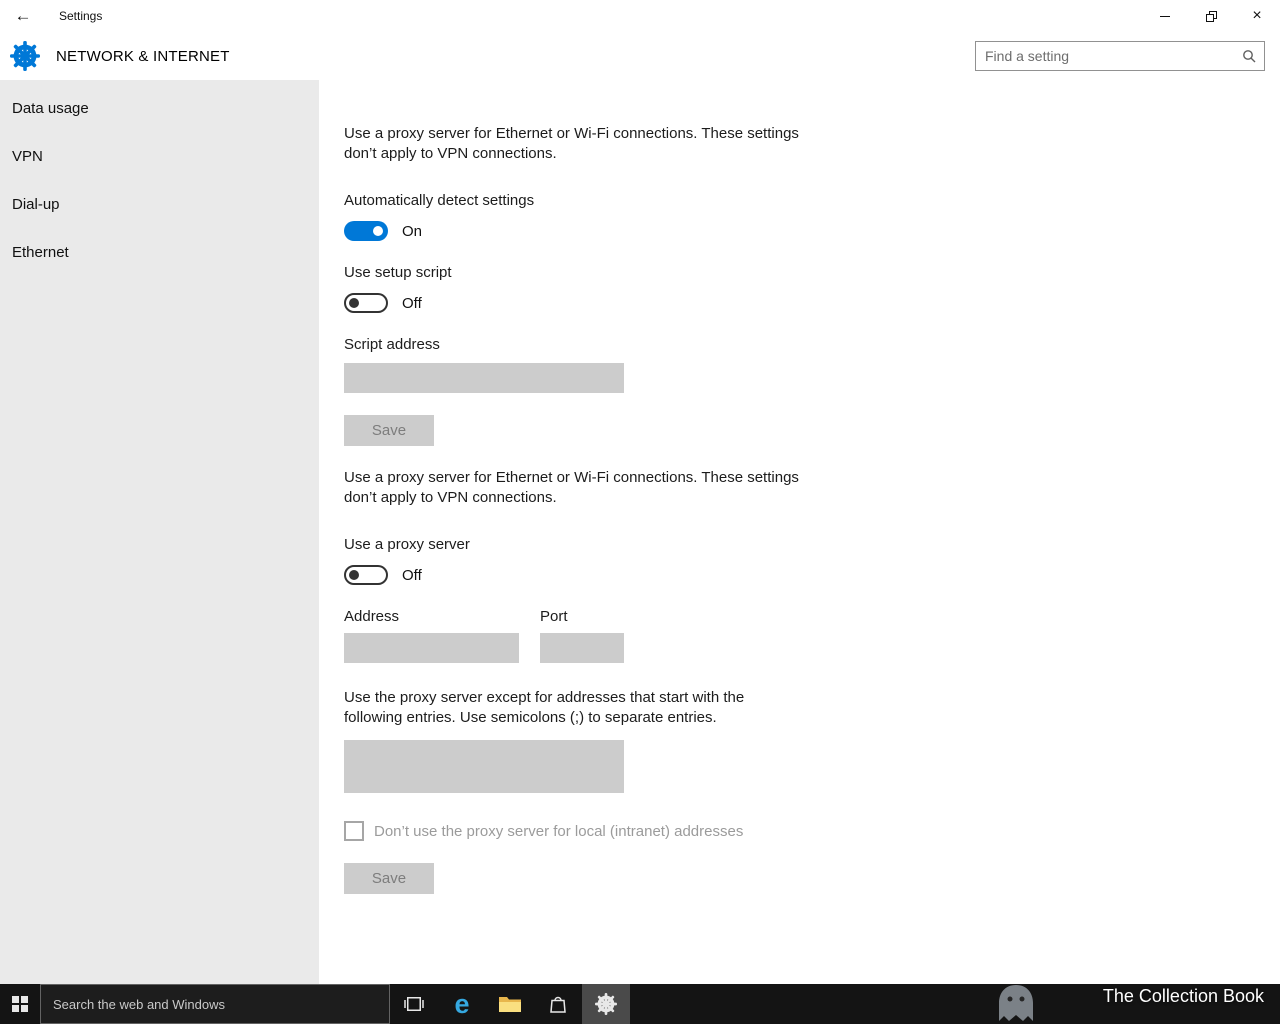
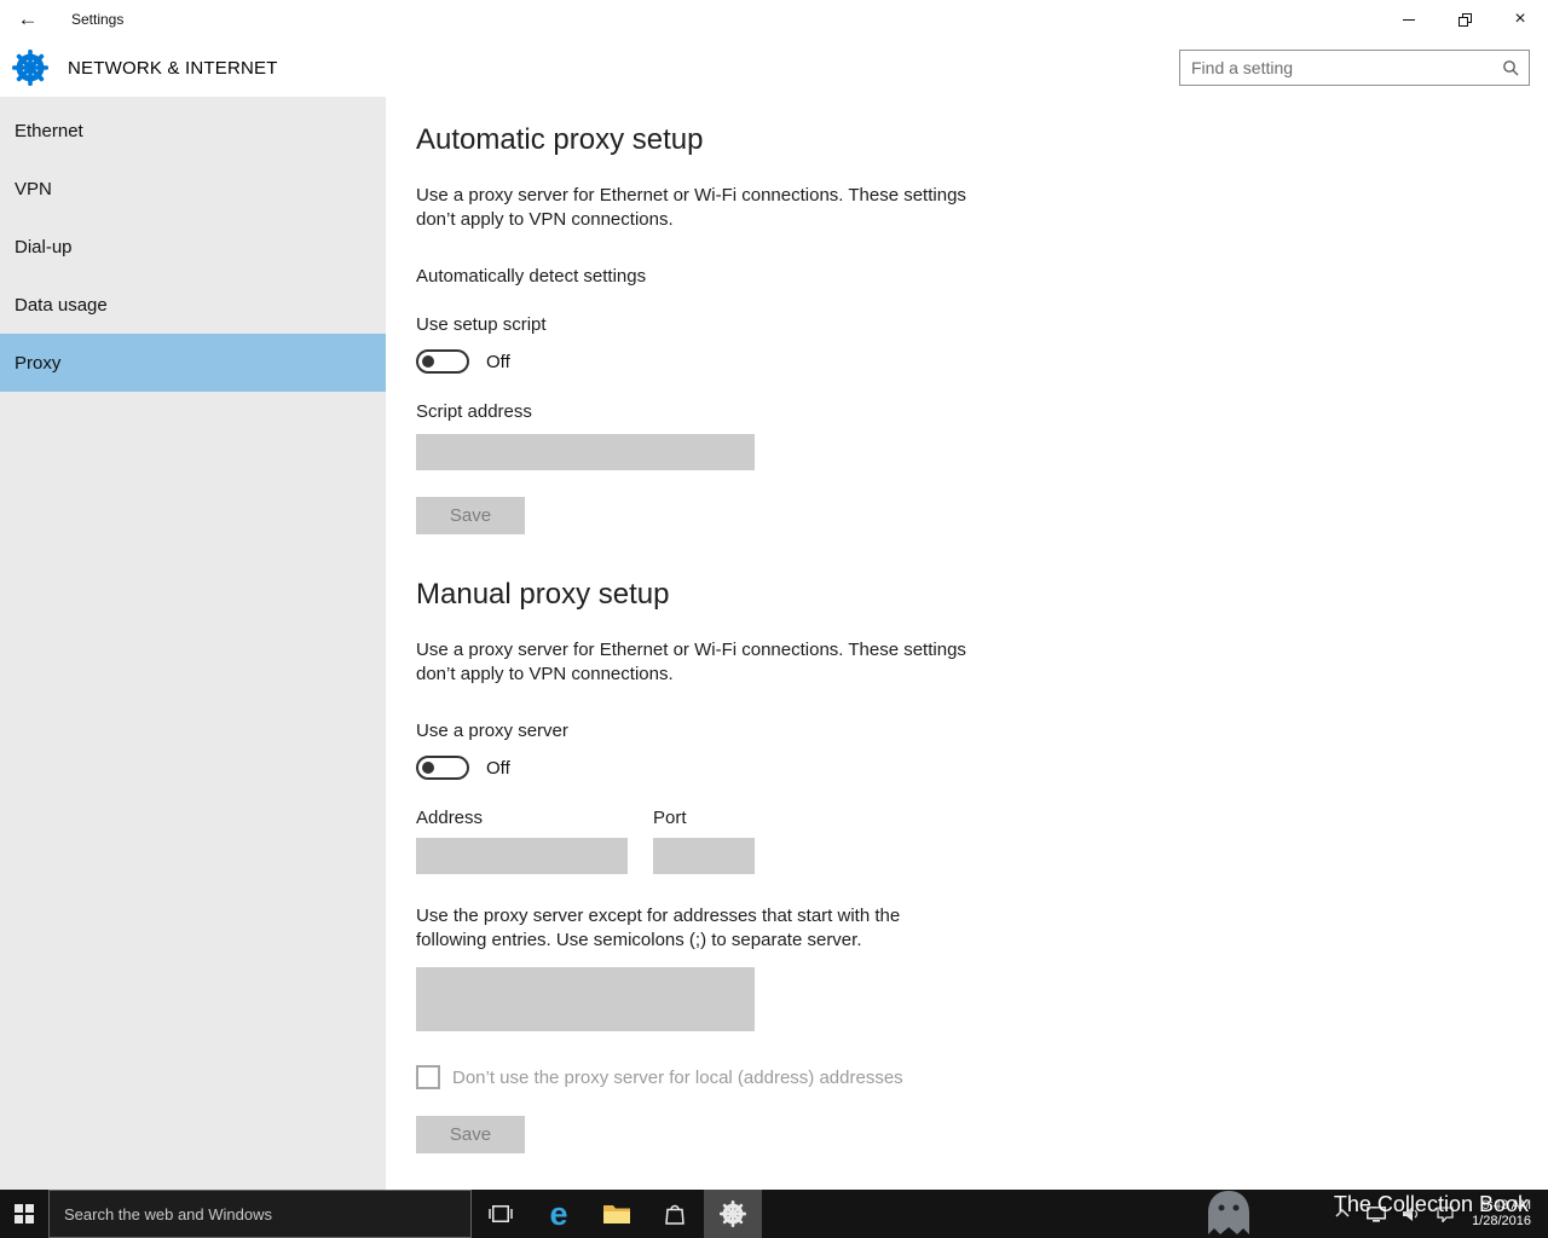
  ←
  Settings
  ×
  NETWORK & INTERNET
  Find a setting
- Data usage
+ Ethernet
  VPN
  Dial-up
- Ethernet
+ Data usage
+ Proxy
+ Automatic proxy setup
  Use a proxy server for Ethernet or Wi-Fi connections. These settings don’t apply to VPN connections.
  Automatically detect settings
- On
  Use setup script
  Off
  Script address
  Save
+ Manual proxy setup
  Use a proxy server for Ethernet or Wi-Fi connections. These settings don’t apply to VPN connections.
  Use a proxy server
  Off
  Address
  Port
- Use the proxy server except for addresses that start with the following entries. Use semicolons (;) to separate entries.
+ Use the proxy server except for addresses that start with the following entries. Use semicolons (;) to separate server.
- Don’t use the proxy server for local (intranet) addresses
+ Don’t use the proxy server for local (address) addresses
  Save
  Search the web and Windows
  e
+ 9:43 AM
+ 1/28/2016
  The Collection Book
